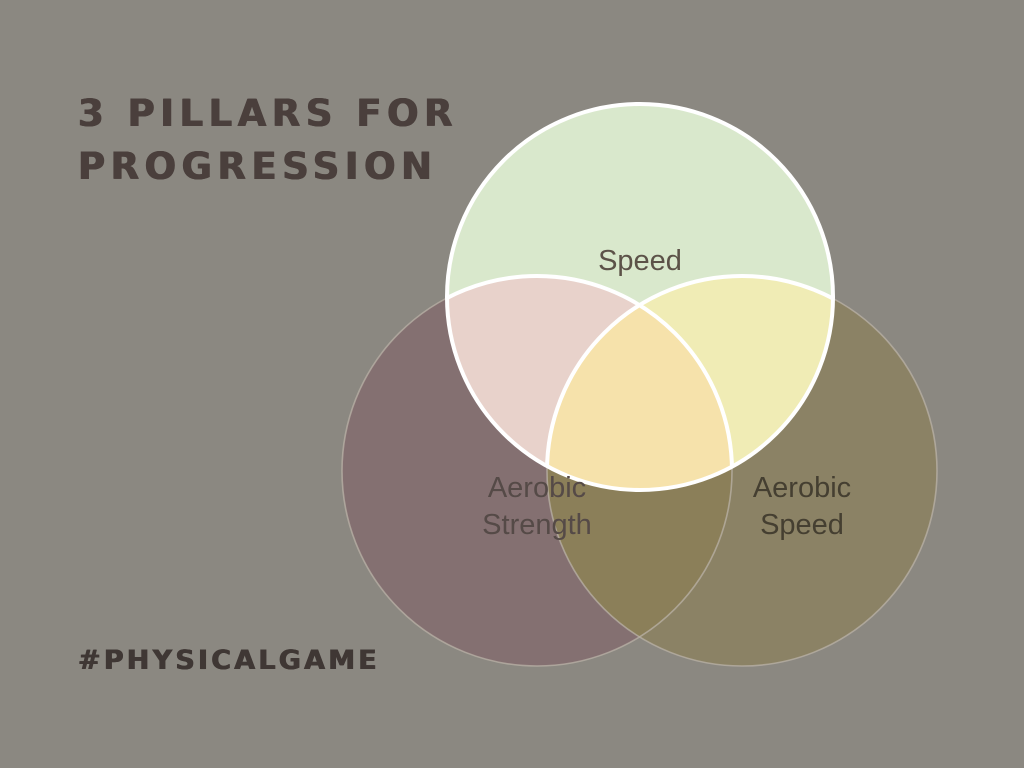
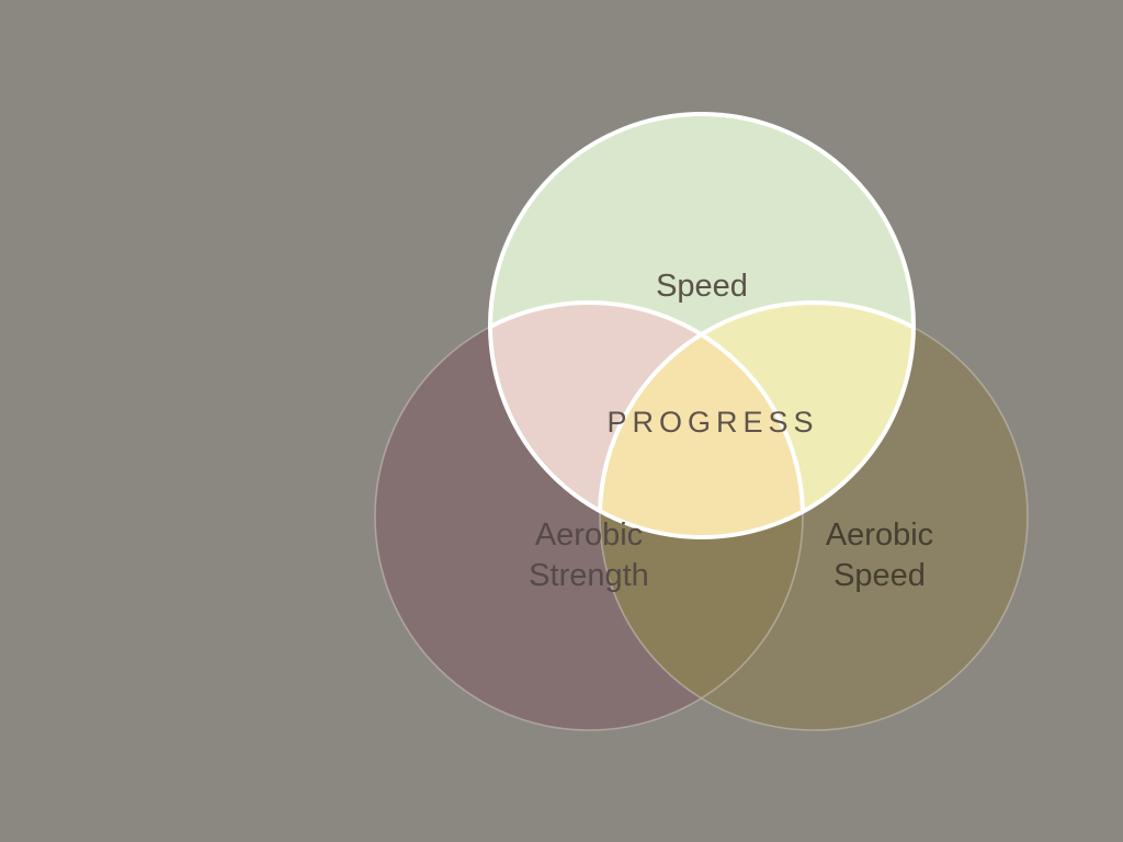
- 3 PILLARS FOR
- PROGRESSION
  Speed
+ PROGRESS
  Aerobic
  Strength
  Aerobic
  Speed
- #PHYSICALGAME
